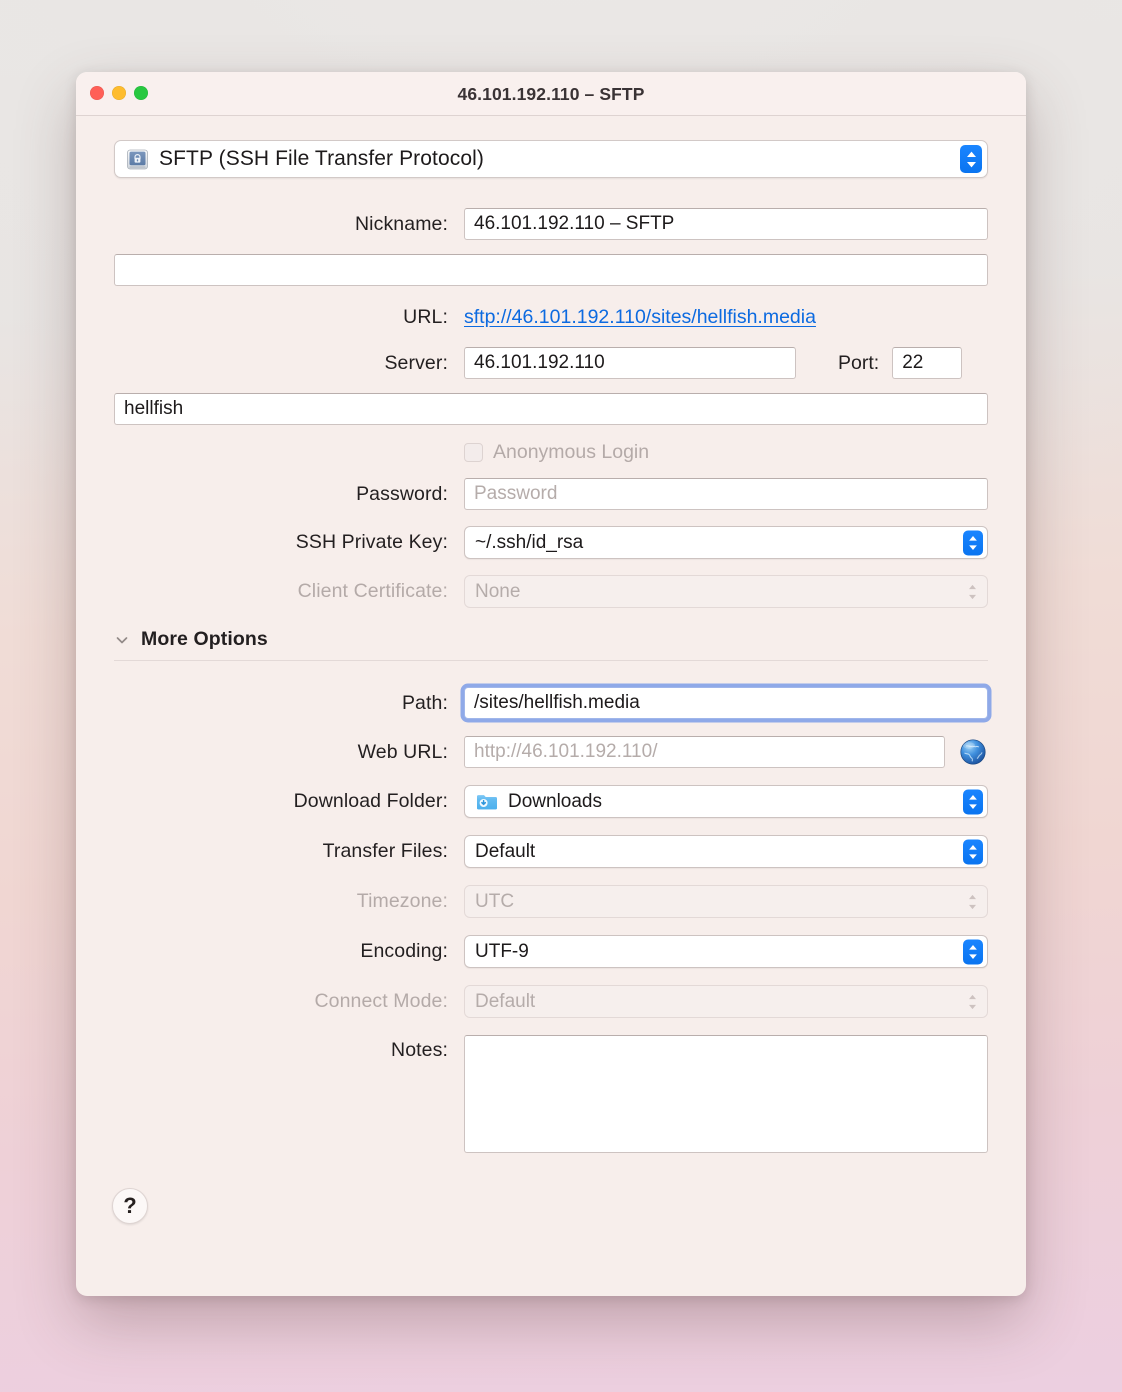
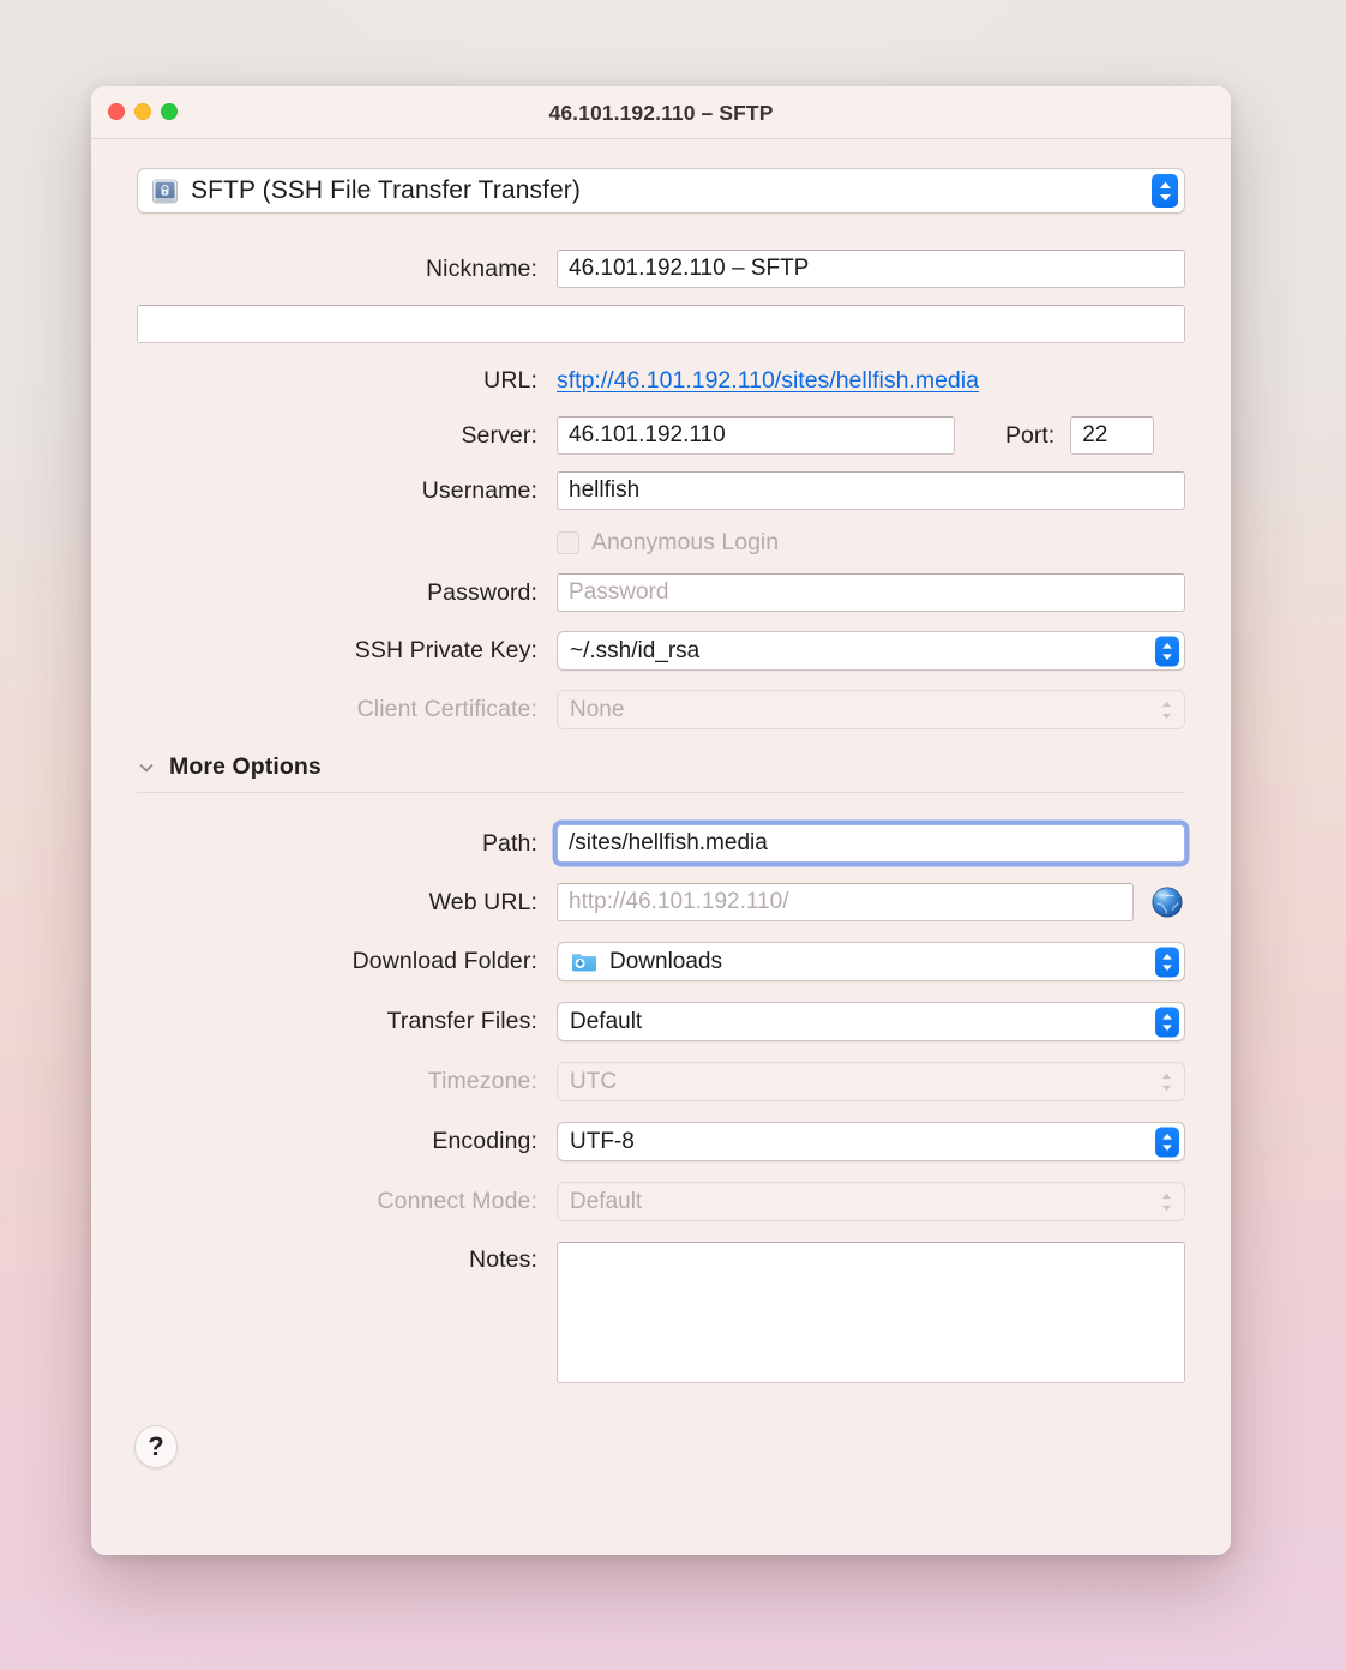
  46.101.192.110 – SFTP
- SFTP (SSH File Transfer Protocol)
+ SFTP (SSH File Transfer Transfer)
  Nickname:
  46.101.192.110 – SFTP
  URL:
  sftp://46.101.192.110/sites/hellfish.media
  Server:
  46.101.192.110
  Port:
  22
+ Username:
  hellfish
  Anonymous Login
  Password:
  Password
  SSH Private Key:
  ~/.ssh/id_rsa
  Client Certificate:
  None
  More Options
  Path:
  /sites/hellfish.media
  Web URL:
  http://46.101.192.110/
  Download Folder:
  Downloads
  Transfer Files:
  Default
  Timezone:
  UTC
  Encoding:
- UTF-9
+ UTF-8
  Connect Mode:
  Default
  Notes:
  ?
